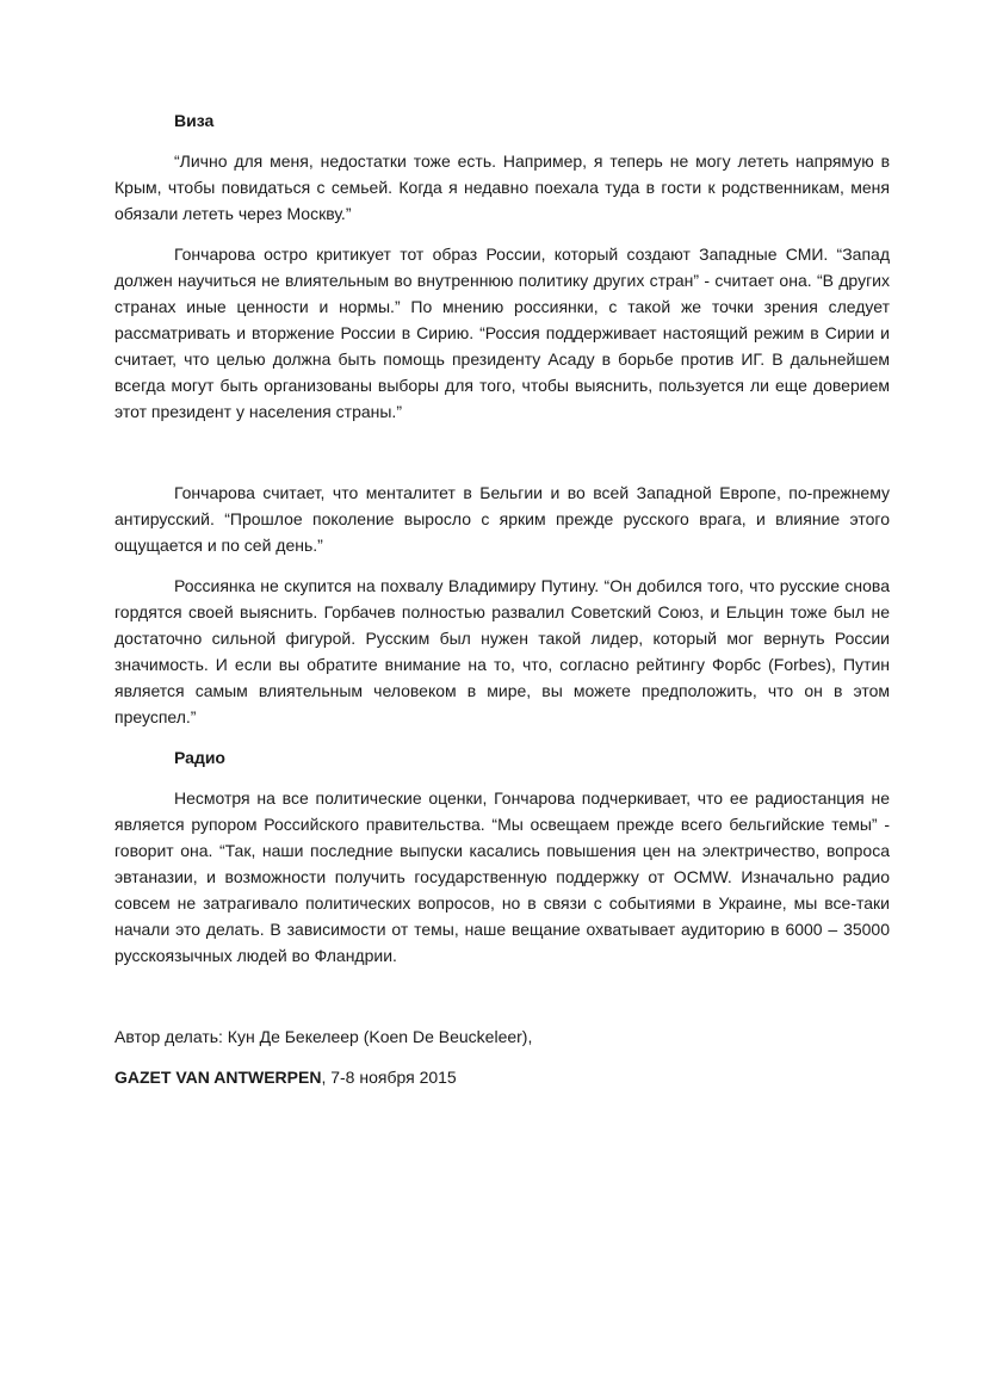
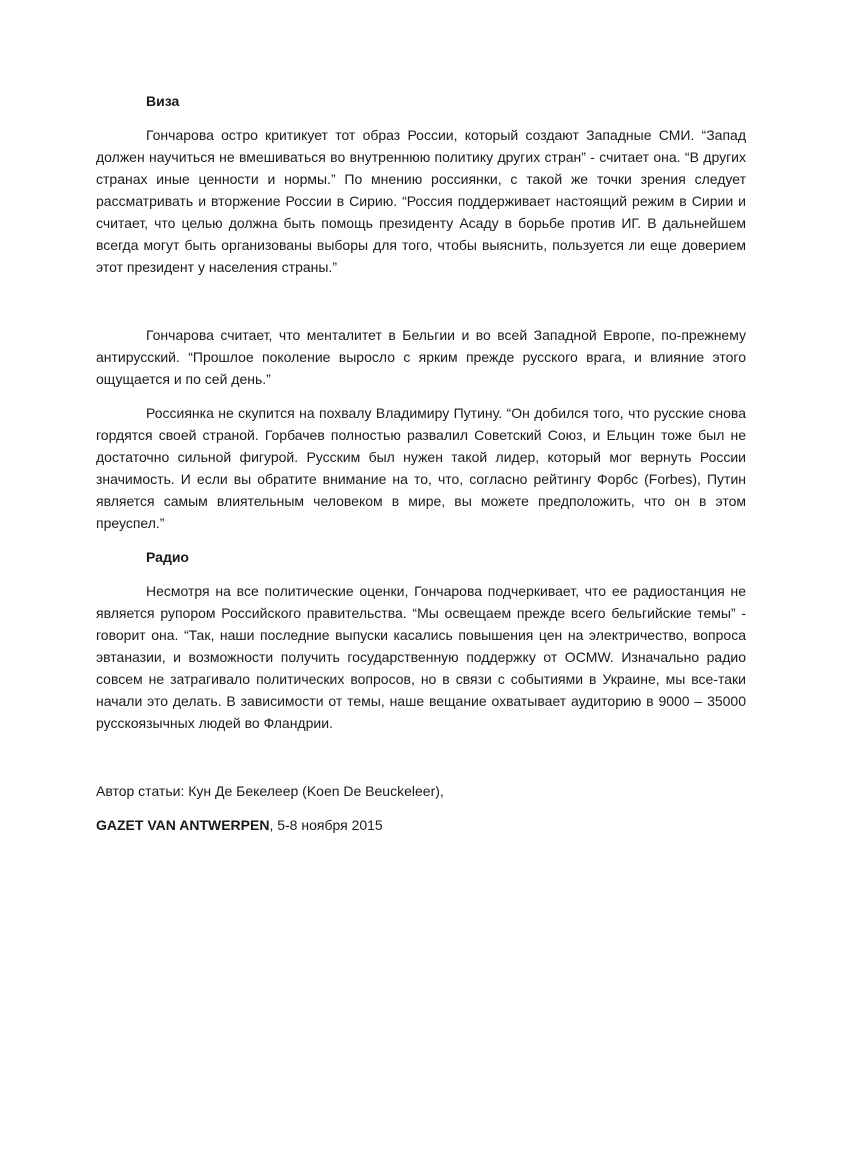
  Виза
- “Лично для меня, недостатки тоже есть. Например, я теперь не могу лететь напрямую в Крым, чтобы повидаться с семьей. Когда я недавно поехала туда в гости к родственникам, меня обязали лететь через Москву.”
- Гончарова остро критикует тот образ России, который создают Западные СМИ. “Запад должен научиться не влиятельным во внутреннюю политику других стран” - считает она. “В других странах иные ценности и нормы.” По мнению россиянки, с такой же точки зрения следует рассматривать и вторжение России в Сирию. “Россия поддерживает настоящий режим в Сирии и считает, что целью должна быть помощь президенту Асаду в борьбе против ИГ. В дальнейшем всегда могут быть организованы выборы для того, чтобы выяснить, пользуется ли еще доверием этот президент у населения страны.”
+ Гончарова остро критикует тот образ России, который создают Западные СМИ. “Запад должен научиться не вмешиваться во внутреннюю политику других стран” - считает она. “В других странах иные ценности и нормы.” По мнению россиянки, с такой же точки зрения следует рассматривать и вторжение России в Сирию. “Россия поддерживает настоящий режим в Сирии и считает, что целью должна быть помощь президенту Асаду в борьбе против ИГ. В дальнейшем всегда могут быть организованы выборы для того, чтобы выяснить, пользуется ли еще доверием этот президент у населения страны.”
  Гончарова считает, что менталитет в Бельгии и во всей Западной Европе, по-прежнему антирусский. “Прошлое поколение выросло с ярким прежде русского врага, и влияние этого ощущается и по сей день.”
- Россиянка не скупится на похвалу Владимиру Путину. “Он добился того, что русские снова гордятся своей выяснить. Горбачев полностью развалил Советский Союз, и Ельцин тоже был не достаточно сильной фигурой. Русским был нужен такой лидер, который мог вернуть России значимость. И если вы обратите внимание на то, что, согласно рейтингу Форбс (Forbes), Путин является самым влиятельным человеком в мире, вы можете предположить, что он в этом преуспел.”
+ Россиянка не скупится на похвалу Владимиру Путину. “Он добился того, что русские снова гордятся своей страной. Горбачев полностью развалил Советский Союз, и Ельцин тоже был не достаточно сильной фигурой. Русским был нужен такой лидер, который мог вернуть России значимость. И если вы обратите внимание на то, что, согласно рейтингу Форбс (Forbes), Путин является самым влиятельным человеком в мире, вы можете предположить, что он в этом преуспел.”
  Радио
- Несмотря на все политические оценки, Гончарова подчеркивает, что ее радиостанция не является рупором Российского правительства. “Мы освещаем прежде всего бельгийские темы” - говорит она. “Так, наши последние выпуски касались повышения цен на электричество, вопроса эвтаназии, и возможности получить государственную поддержку от OCMW. Изначально радио совсем не затрагивало политических вопросов, но в связи с событиями в Украине, мы все-таки начали это делать. В зависимости от темы, наше вещание охватывает аудиторию в 6000 – 35000 русскоязычных людей во Фландрии.
+ Несмотря на все политические оценки, Гончарова подчеркивает, что ее радиостанция не является рупором Российского правительства. “Мы освещаем прежде всего бельгийские темы” - говорит она. “Так, наши последние выпуски касались повышения цен на электричество, вопроса эвтаназии, и возможности получить государственную поддержку от OCMW. Изначально радио совсем не затрагивало политических вопросов, но в связи с событиями в Украине, мы все-таки начали это делать. В зависимости от темы, наше вещание охватывает аудиторию в 9000 – 35000 русскоязычных людей во Фландрии.
- Автор делать: Кун Де Бекелеер (Koen De Beuckeleer),
+ Автор статьи: Кун Де Бекелеер (Koen De Beuckeleer),
- GAZET VAN ANTWERPEN, 7-8 ноября 2015
+ GAZET VAN ANTWERPEN, 5-8 ноября 2015
